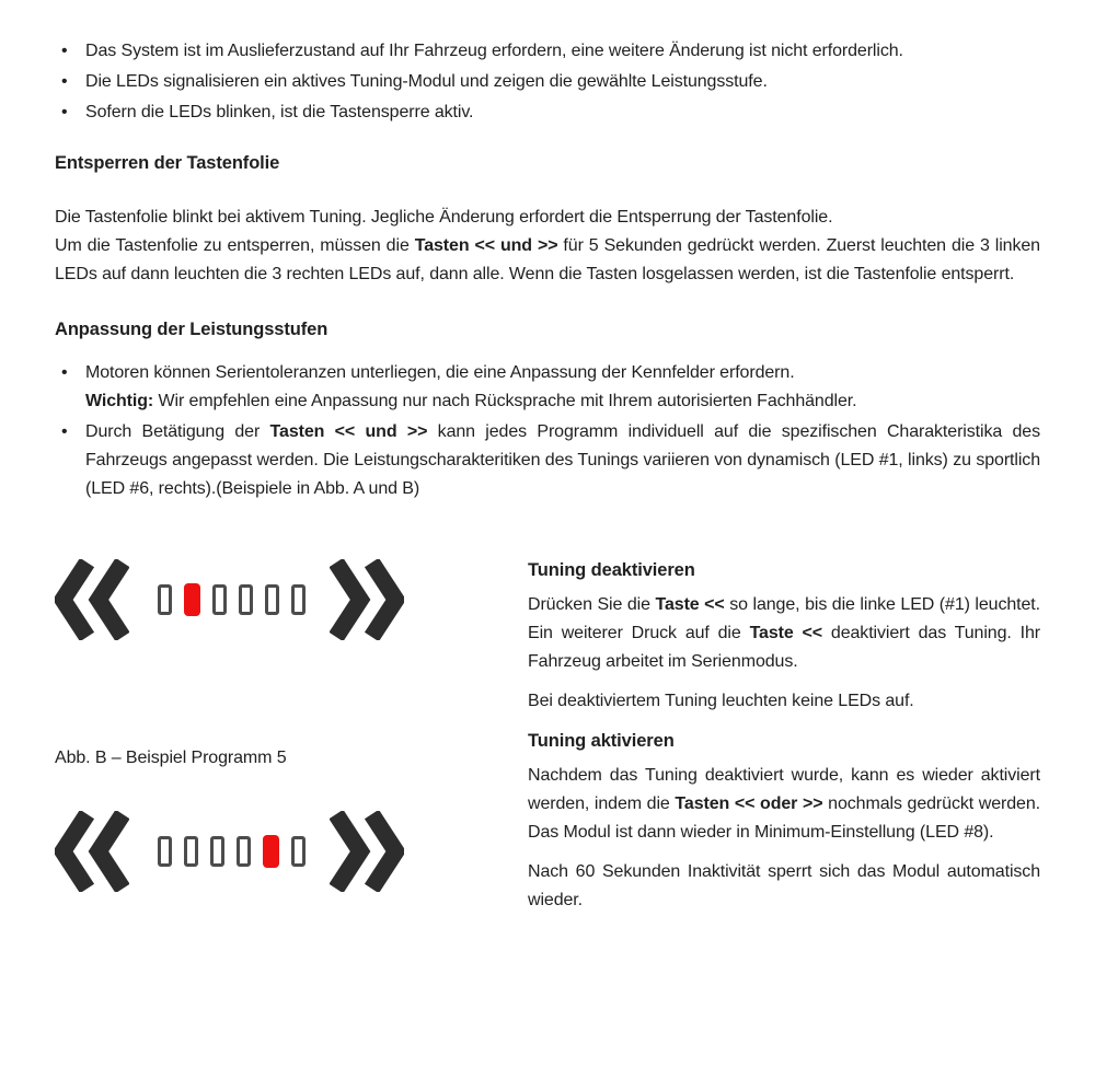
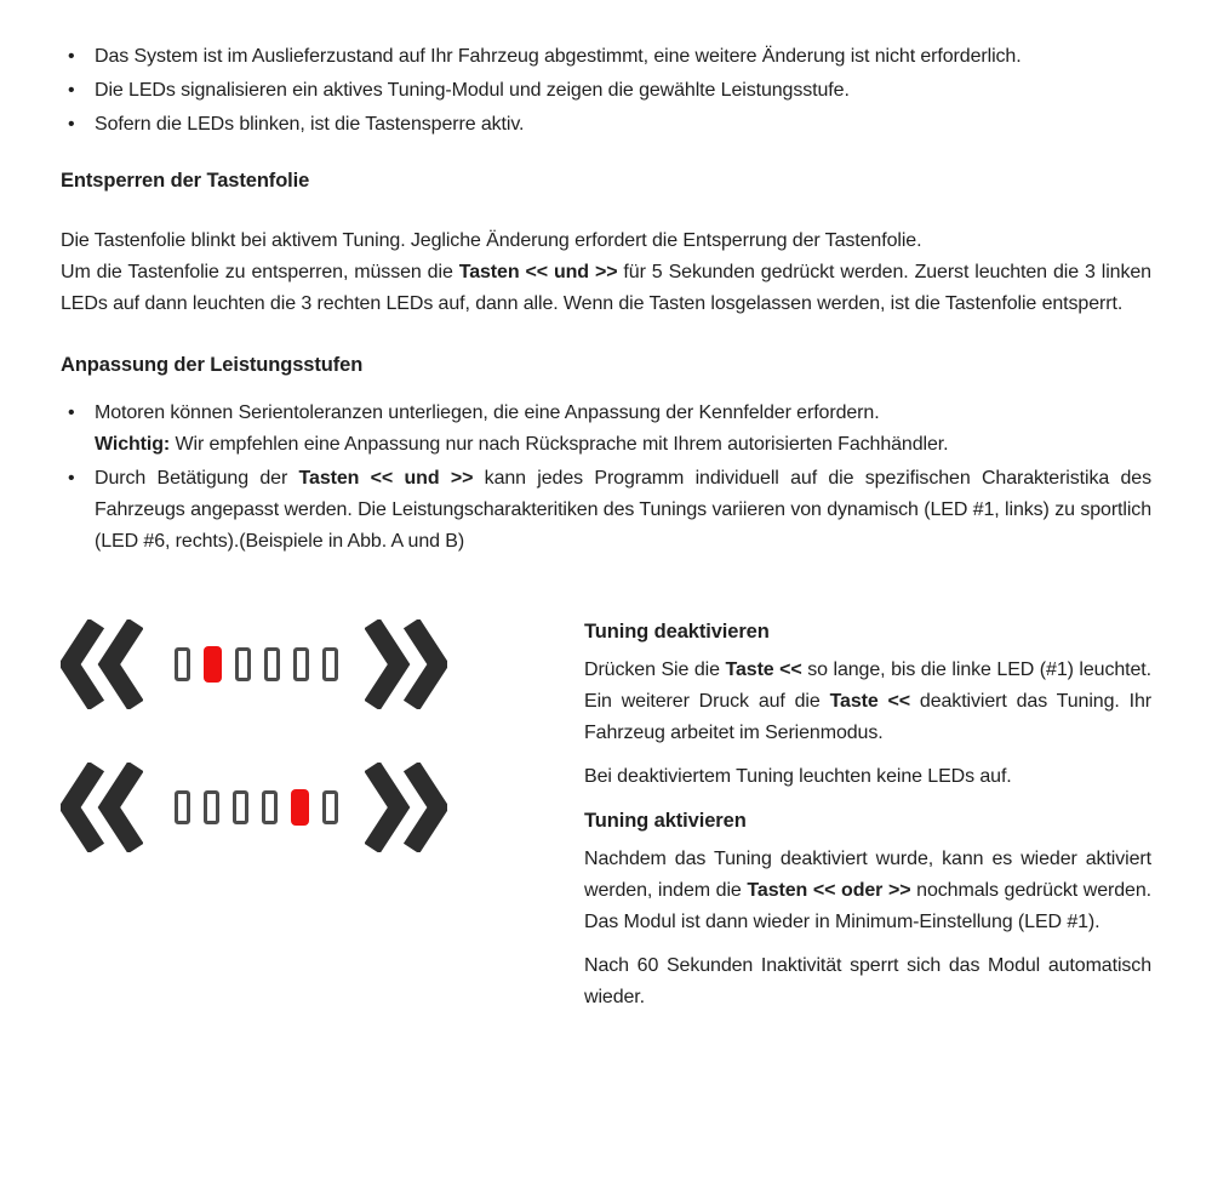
  •
- Das System ist im Auslieferzustand auf Ihr Fahrzeug erfordern, eine weitere Änderung ist nicht erforderlich.
+ Das System ist im Auslieferzustand auf Ihr Fahrzeug abgestimmt, eine weitere Änderung ist nicht erforderlich.
  •
  Die LEDs signalisieren ein aktives Tuning-Modul und zeigen die gewählte Leistungsstufe.
  •
  Sofern die LEDs blinken, ist die Tastensperre aktiv.
  Entsperren der Tastenfolie
  Die Tastenfolie blinkt bei aktivem Tuning. Jegliche Änderung erfordert die Entsperrung der Tastenfolie.
  Um die Tastenfolie zu entsperren, müssen die Tasten << und >> für 5 Sekunden gedrückt werden. Zuerst leuchten die 3 linken LEDs auf dann leuchten die 3 rechten LEDs auf, dann alle. Wenn die Tasten losgelassen werden, ist die Tastenfolie entsperrt.
  Anpassung der Leistungsstufen
  •
  Motoren können Serientoleranzen unterliegen, die eine Anpassung der Kennfelder erfordern.
  Wichtig: Wir empfehlen eine Anpassung nur nach Rücksprache mit Ihrem autorisierten Fachhändler.
  •
  Durch Betätigung der Tasten << und >> kann jedes Programm individuell auf die spezifischen Charakteristika des Fahrzeugs angepasst werden. Die Leistungscharakteritiken des Tunings variieren von dynamisch (LED #1, links) zu sportlich (LED #6, rechts).(Beispiele in Abb. A und B)
- Abb. B – Beispiel Programm 5
  Tuning deaktivieren
  Drücken Sie die Taste << so lange, bis die linke LED (#1) leuchtet. Ein weiterer Druck auf die Taste << deaktiviert das Tuning. Ihr Fahrzeug arbeitet im Serienmodus.
  Bei deaktiviertem Tuning leuchten keine LEDs auf.
  Tuning aktivieren
- Nachdem das Tuning deaktiviert wurde, kann es wieder aktiviert werden, indem die Tasten << oder >> nochmals gedrückt werden. Das Modul ist dann wieder in Minimum-Einstellung (LED #8).
+ Nachdem das Tuning deaktiviert wurde, kann es wieder aktiviert werden, indem die Tasten << oder >> nochmals gedrückt werden. Das Modul ist dann wieder in Minimum-Einstellung (LED #1).
  Nach 60 Sekunden Inaktivität sperrt sich das Modul automatisch wieder.
